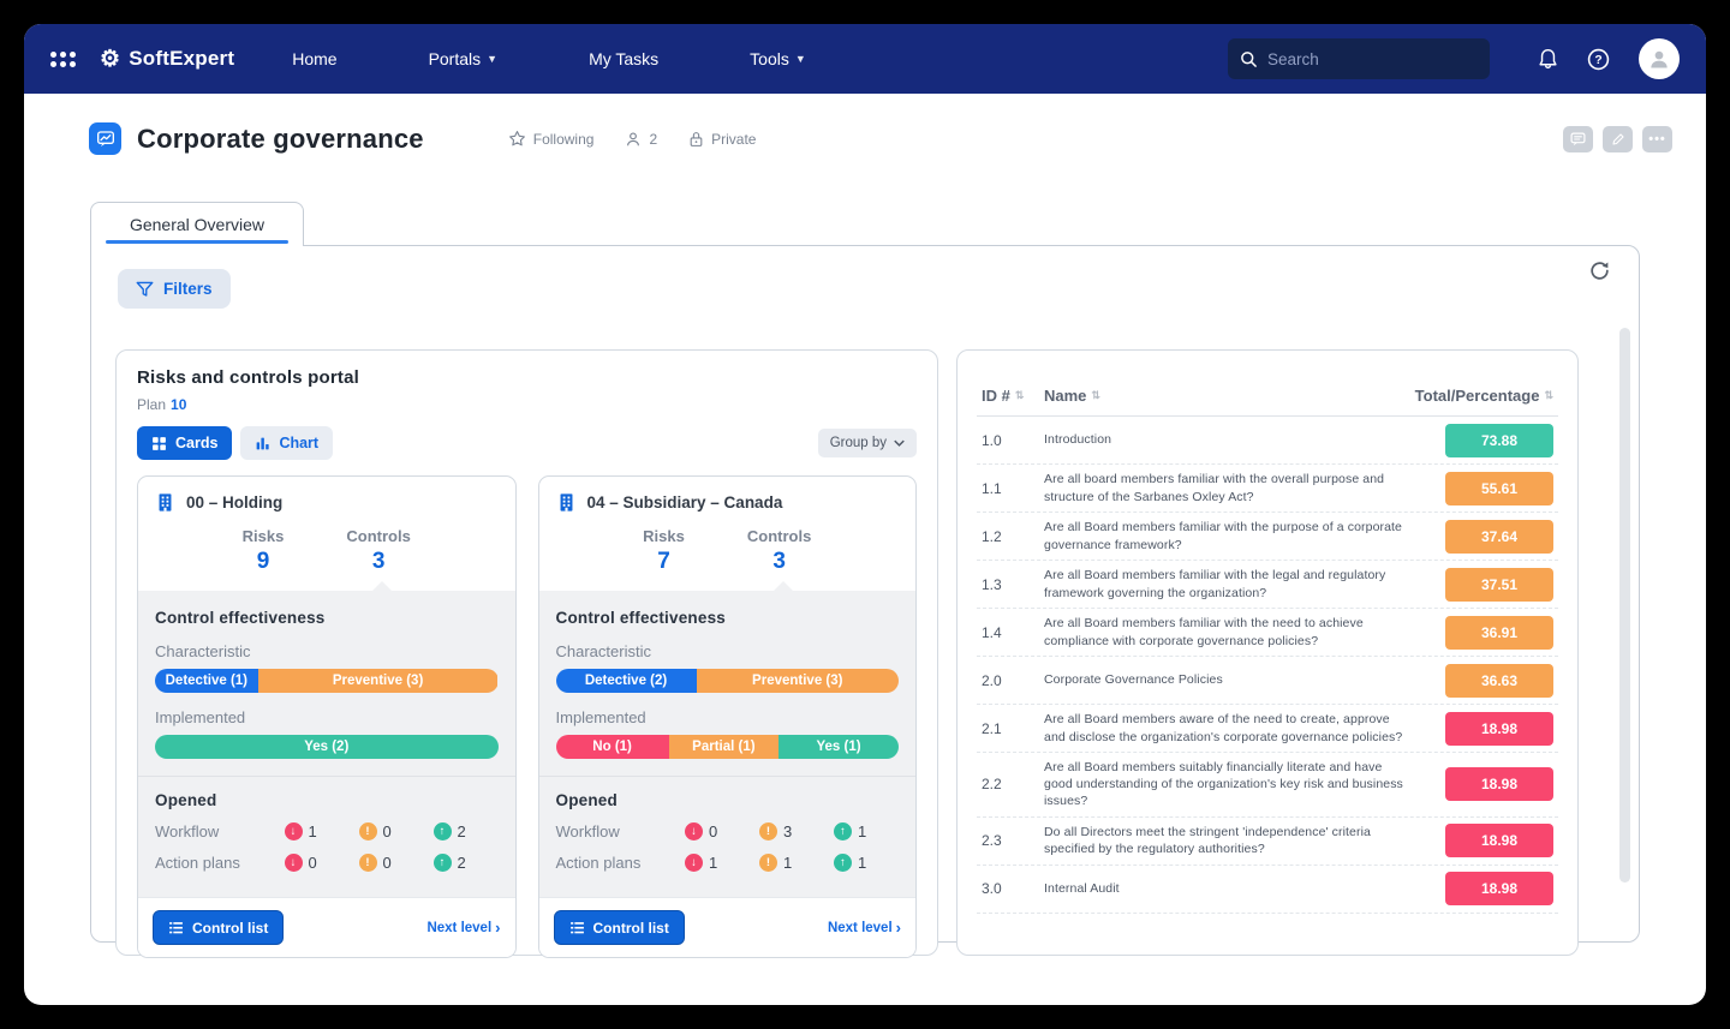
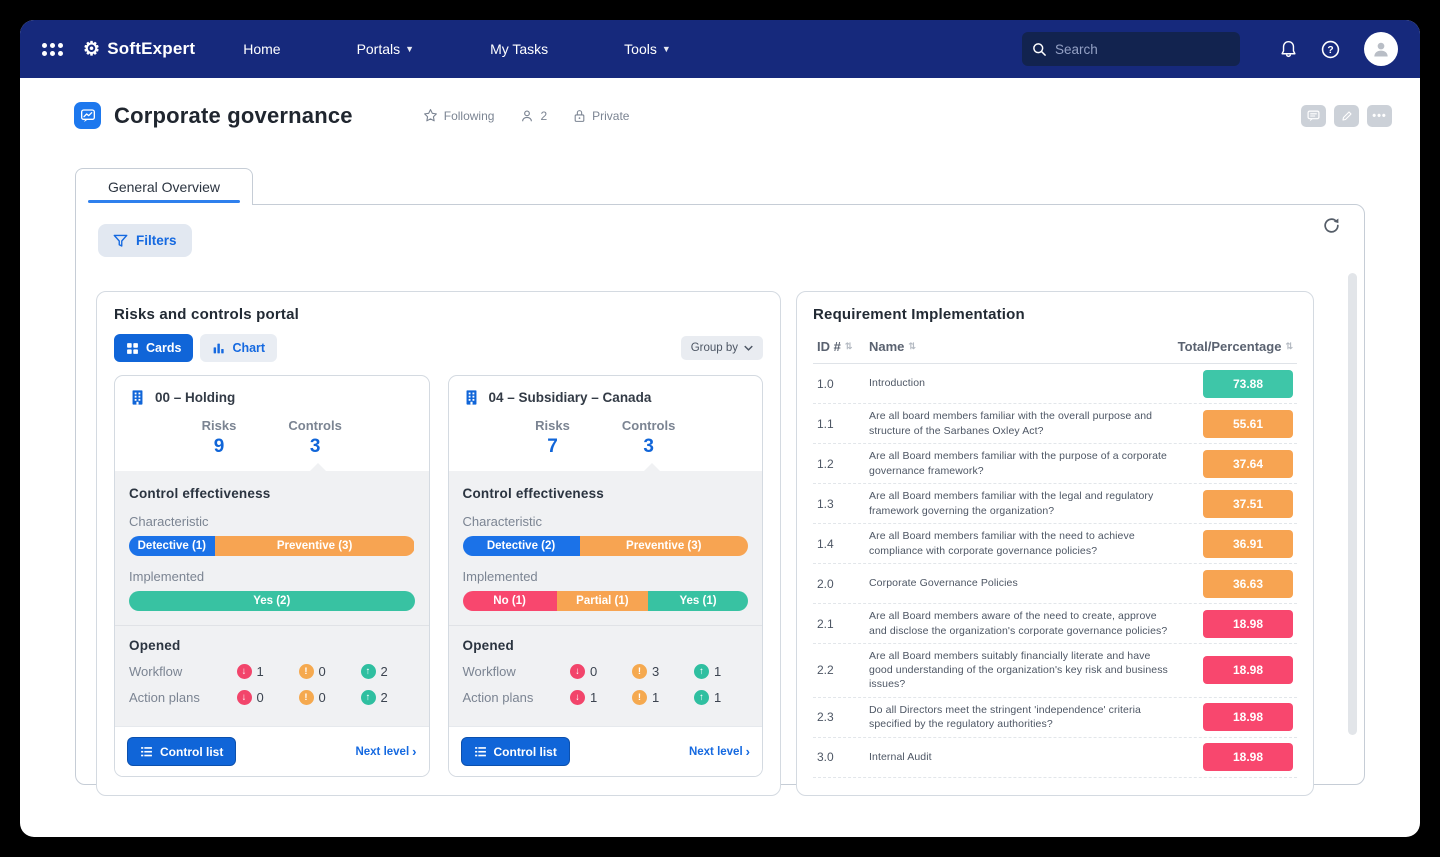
  ⚙
  SoftExpert
  Home
  Portals
  ▼
  My Tasks
  Tools
  ▼
  Search
  ?
  Corporate governance
  Following
  2
  Private
  •••
  General Overview
  Filters
  Risks and controls portal
- Plan 10
  Cards
  Chart
  Group by
  00 – Holding
  Risks
  9
  Controls
  3
  Control effectiveness
  Characteristic
  Detective (1)
  Preventive (3)
  Implemented
  Yes (2)
  Opened
  Workflow
  ↓
  1
  !
  0
  ↑
  2
  Action plans
  ↓
  0
  !
  0
  ↑
  2
  Control list
  Next level
  ›
  04 – Subsidiary – Canada
  Risks
  7
  Controls
  3
  Control effectiveness
  Characteristic
  Detective (2)
  Preventive (3)
  Implemented
  No (1)
  Partial (1)
  Yes (1)
  Opened
  Workflow
  ↓
  0
  !
  3
  ↑
  1
  Action plans
  ↓
  1
  !
  1
  ↑
  1
  Control list
  Next level
  ›
+ Requirement Implementation
  ID #
  ⇅
  Name
  ⇅
  Total/Percentage
  ⇅
  1.0
  Introduction
  73.88
  1.1
  Are all board members familiar with the overall purpose and structure of the Sarbanes Oxley Act?
  55.61
  1.2
  Are all Board members familiar with the purpose of a corporate governance framework?
  37.64
  1.3
  Are all Board members familiar with the legal and regulatory framework governing the organization?
  37.51
  1.4
  Are all Board members familiar with the need to achieve compliance with corporate governance policies?
  36.91
  2.0
  Corporate Governance Policies
  36.63
  2.1
  Are all Board members aware of the need to create, approve and disclose the organization's corporate governance policies?
  18.98
  2.2
  Are all Board members suitably financially literate and have good understanding of the organization's key risk and business issues?
  18.98
  2.3
  Do all Directors meet the stringent 'independence' criteria specified by the regulatory authorities?
  18.98
  3.0
  Internal Audit
  18.98
